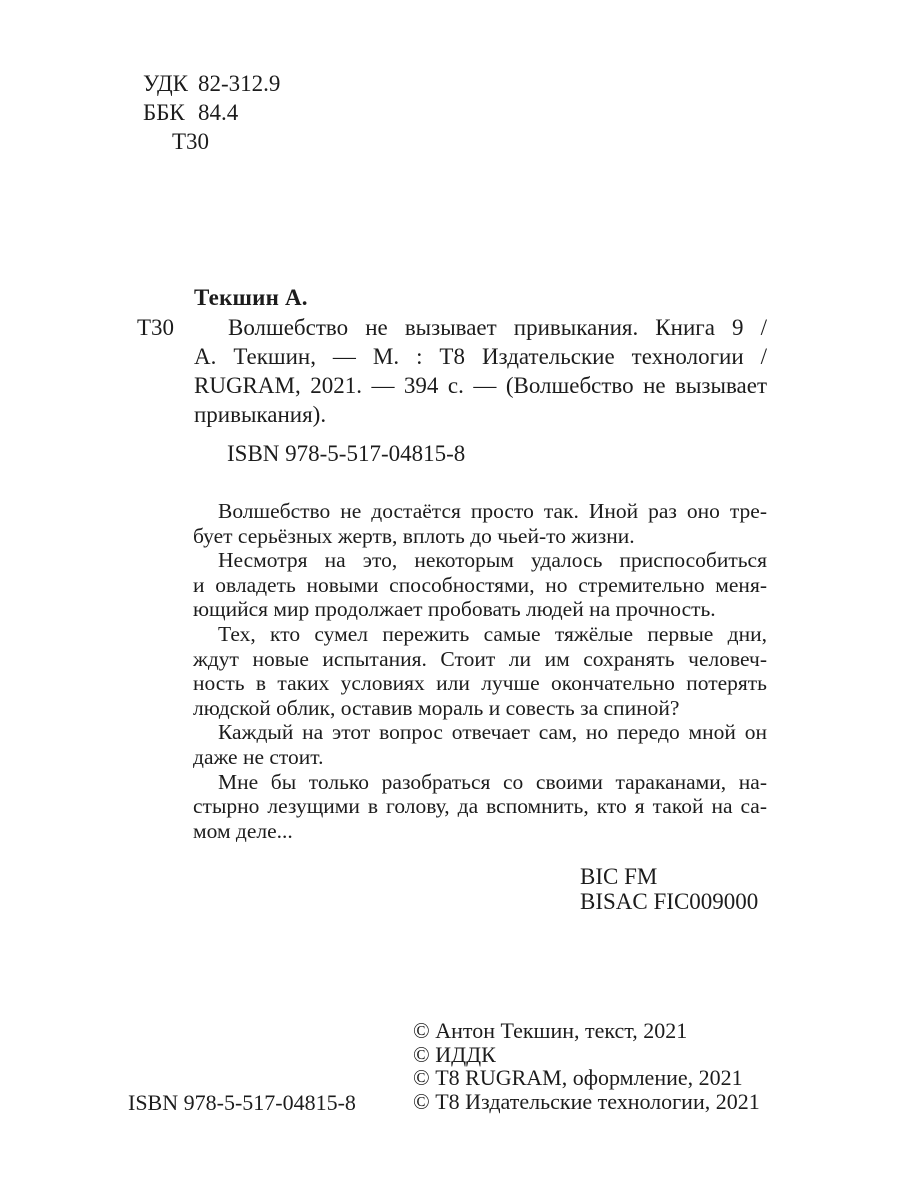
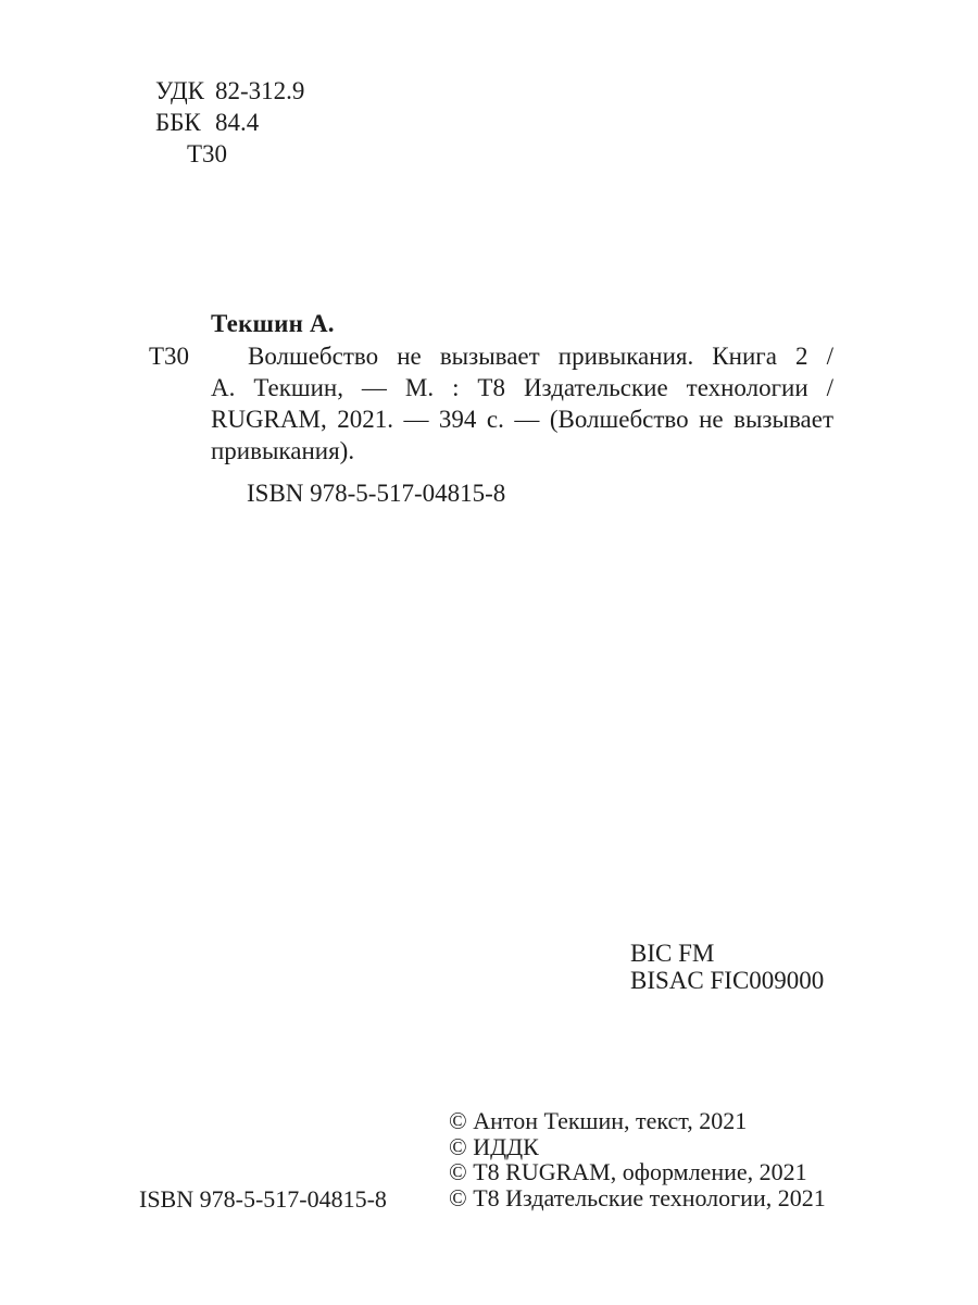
  УДК 82-312.9
  ББК 84.4
  Т30
  Текшин А.
  Т30
- Волшебство не вызывает привыкания. Книга 9 /
+ Волшебство не вызывает привыкания. Книга 2 /
  А. Текшин, — М. : Т8 Издательские технологии /
  RUGRAM, 2021. — 394 с. — (Волшебство не вызывает
  привыкания).
  ISBN 978-5-517-04815-8
- Волшебство не достаётся просто так. Иной раз оно тре-
- бует серьёзных жертв, вплоть до чьей-то жизни.
- Несмотря на это, некоторым удалось приспособиться
- и овладеть новыми способностями, но стремительно меня-
- ющийся мир продолжает пробовать людей на прочность.
- Тех, кто сумел пережить самые тяжёлые первые дни,
- ждут новые испытания. Стоит ли им сохранять человеч-
- ность в таких условиях или лучше окончательно потерять
- людской облик, оставив мораль и совесть за спиной?
- Каждый на этот вопрос отвечает сам, но передо мной он
- даже не стоит.
- Мне бы только разобраться со своими тараканами, на-
- стырно лезущими в голову, да вспомнить, кто я такой на са-
- мом деле...
  BIC FM
  BISAC FIC009000
  © Антон Текшин, текст, 2021
  © ИДДК
  © Т8 RUGRAM, оформление, 2021
  © Т8 Издательские технологии, 2021
  ISBN 978-5-517-04815-8
